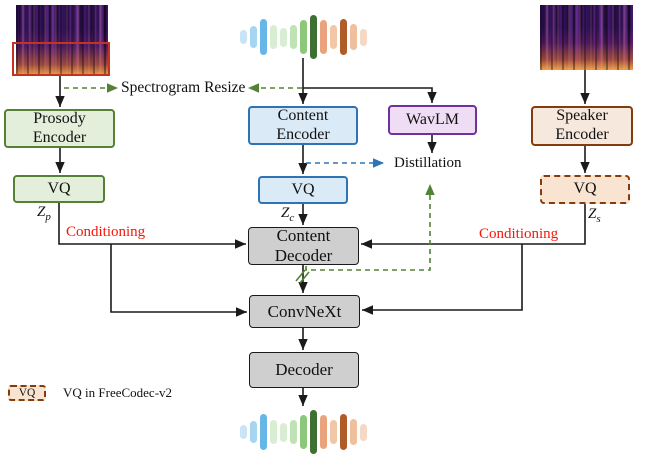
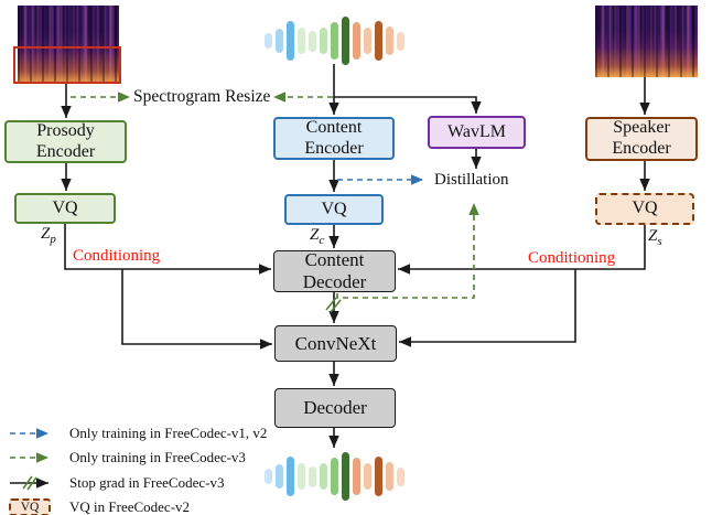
  Prosody
  Encoder
  Content
  Encoder
  WavLM
  Speaker
  Encoder
  VQ
  VQ
  VQ
  Content
  Decoder
  ConvNeXt
  Decoder
  Spectrogram Resize
  Distillation
  Conditioning
  Conditioning
  Zp
  Zc
  Zs
+ Only training in FreeCodec-v1, v2
+ Only training in FreeCodec-v3
+ Stop grad in FreeCodec-v3
  VQ
  VQ in FreeCodec-v2
